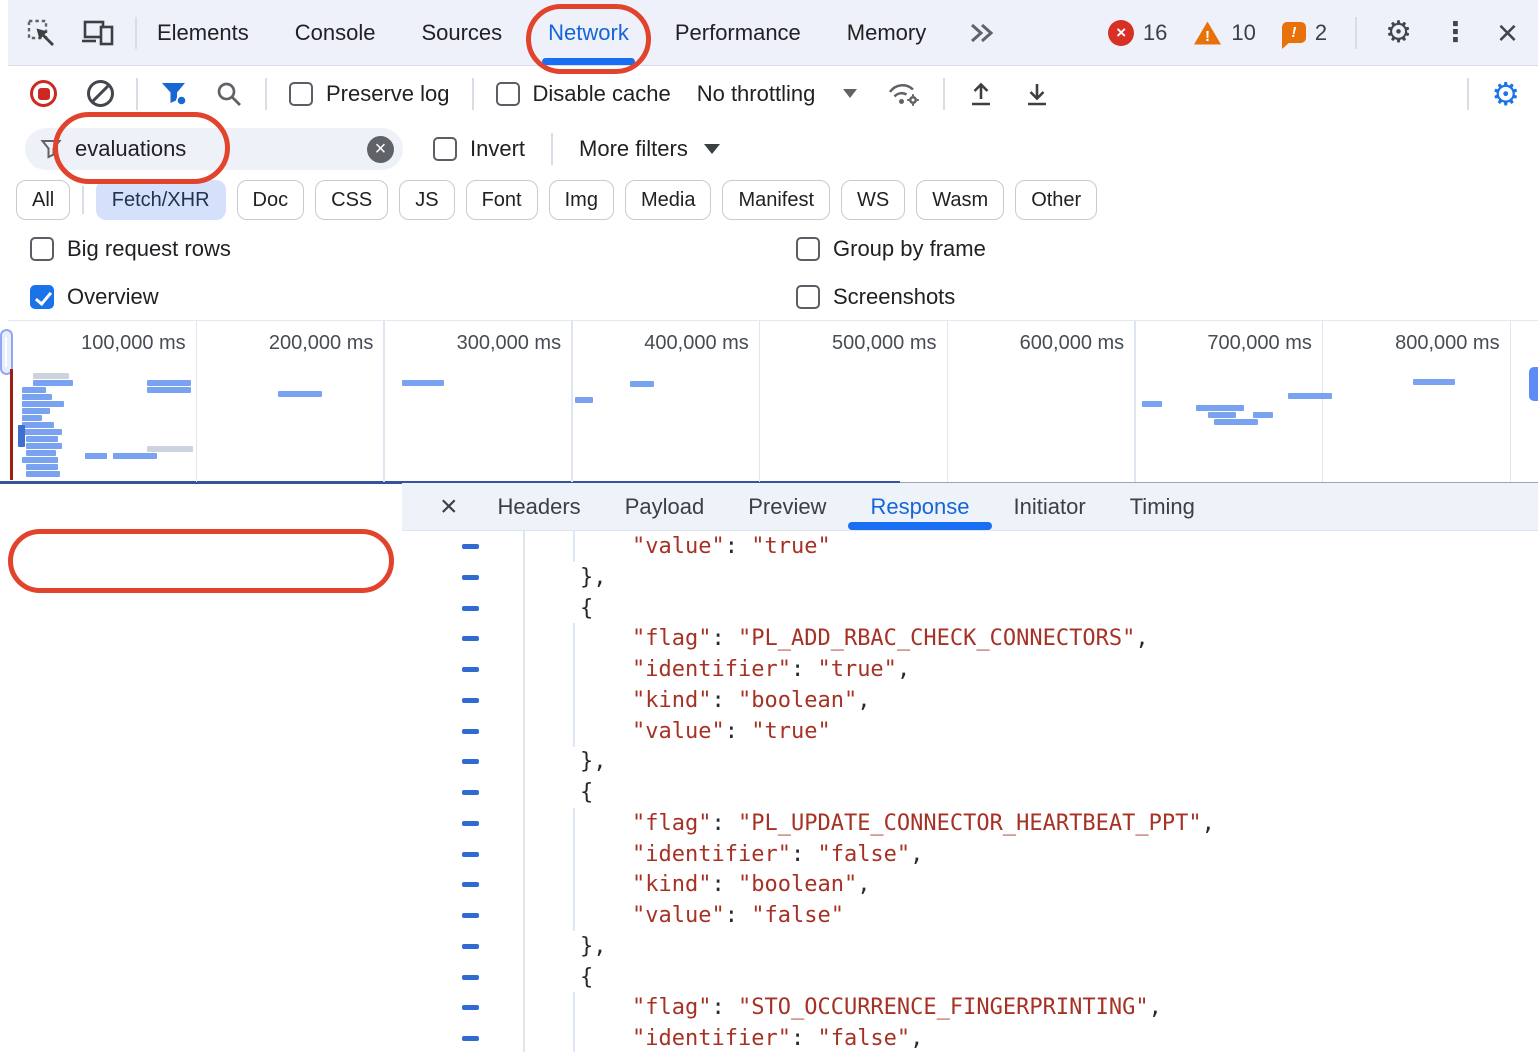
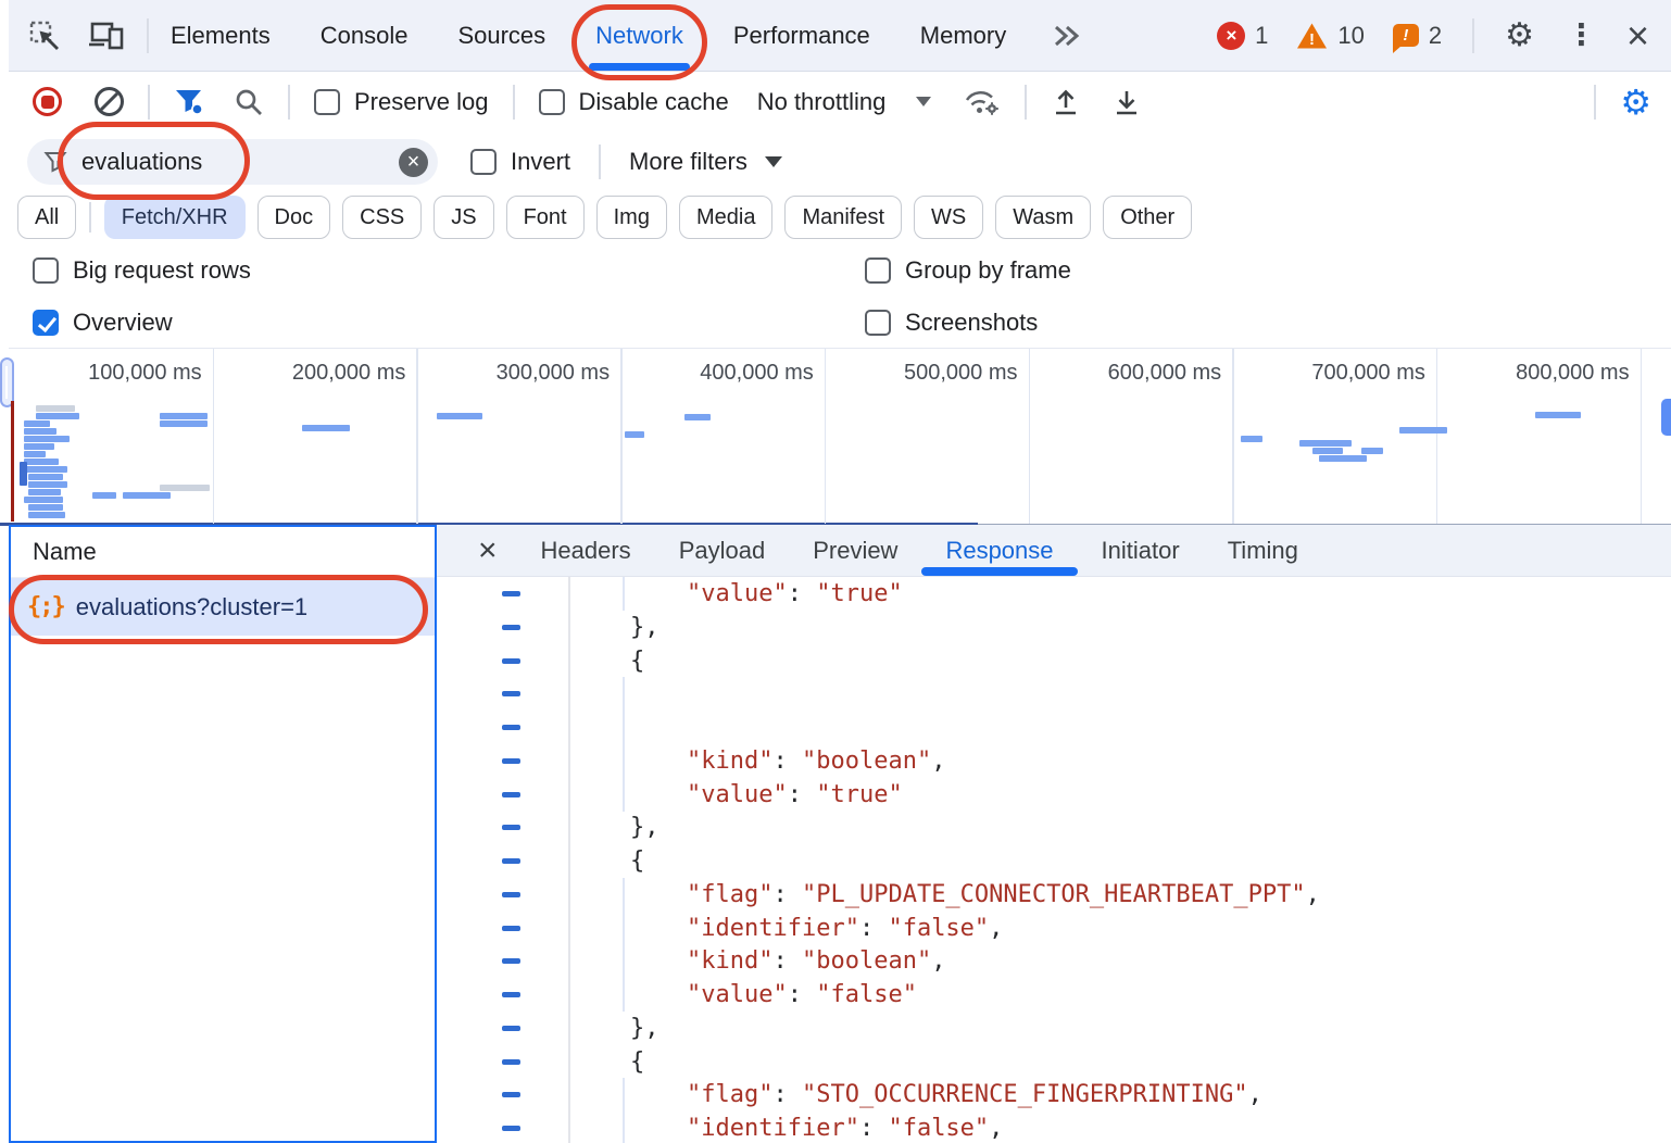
  Elements
  Console
  Sources
  Network
  Performance
  Memory
  ×
- 16
+ 1
  !
  10
  !
  2
  ⚙
  ⋮
  ×
  Preserve log
  Disable cache
  No throttling
  ⚙
  evaluations
  ×
  Invert
  More filters
  All
  Fetch/XHR
  Doc
  CSS
  JS
  Font
  Img
  Media
  Manifest
  WS
  Wasm
  Other
  Big request rows
  Group by frame
  Overview
  Screenshots
  100,000 ms
  200,000 ms
  300,000 ms
  400,000 ms
  500,000 ms
  600,000 ms
  700,000 ms
  800,000 ms
+ Name
+ {;}
+ evaluations?cluster=1
  ×
  Headers
  Payload
  Preview
  Response
  Initiator
  Timing
  "value": "true"
  },
  {
- "flag": "PL_ADD_RBAC_CHECK_CONNECTORS",
- "identifier": "true",
  "kind": "boolean",
  "value": "true"
  },
  {
  "flag": "PL_UPDATE_CONNECTOR_HEARTBEAT_PPT",
  "identifier": "false",
  "kind": "boolean",
  "value": "false"
  },
  {
  "flag": "STO_OCCURRENCE_FINGERPRINTING",
  "identifier": "false",
